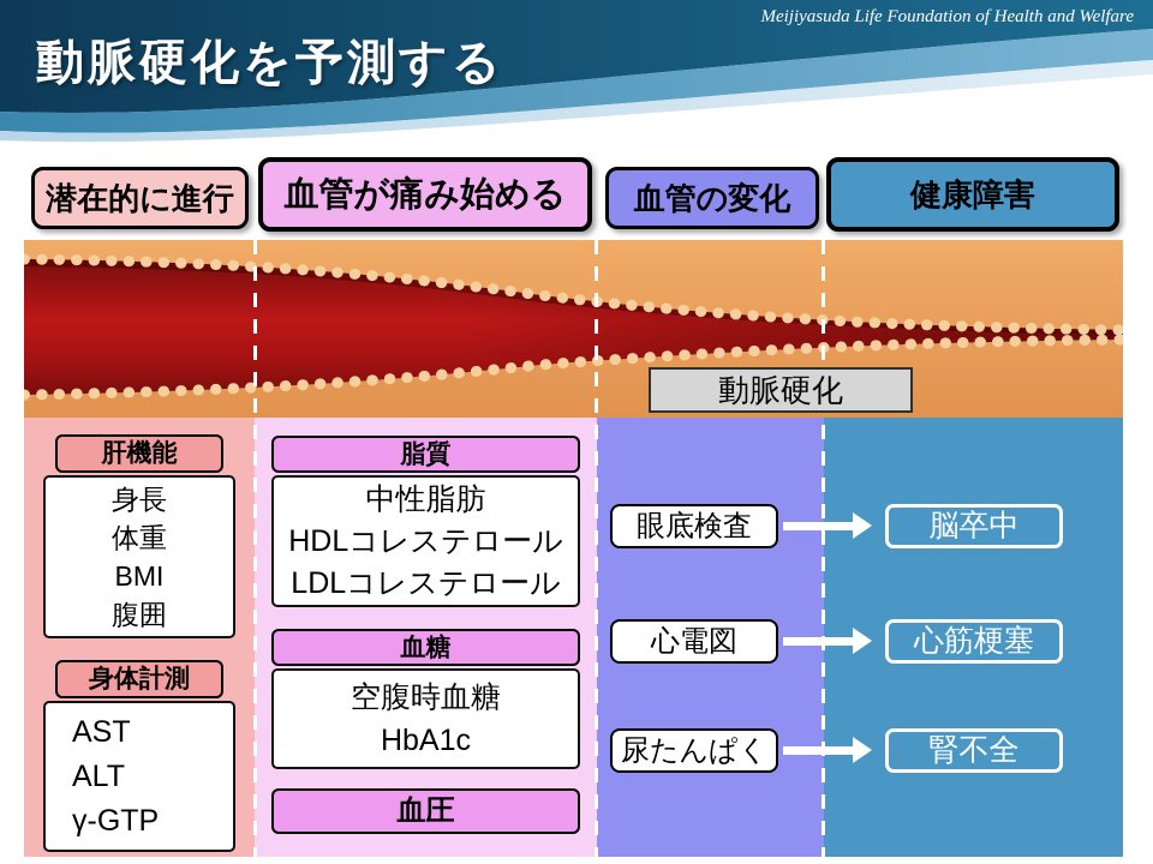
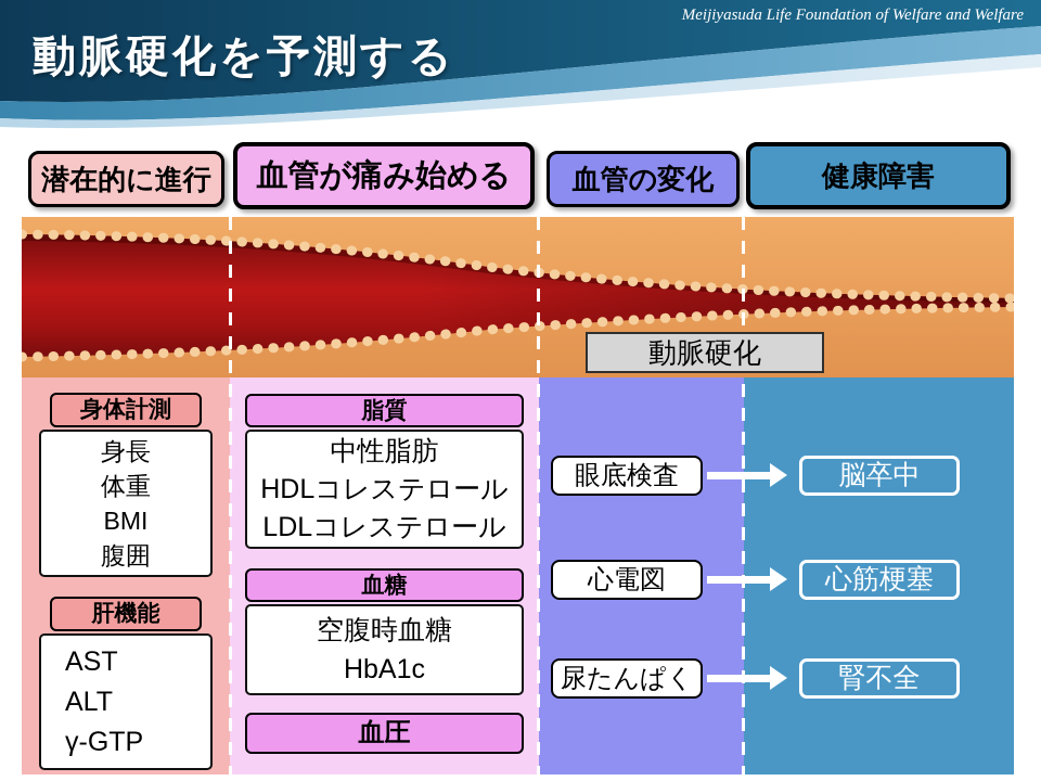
- Meijiyasuda Life Foundation of Health and Welfare
+ Meijiyasuda Life Foundation of Welfare and Welfare
  動脈硬化を予測する
  潜在的に進行
  血管が痛み始める
  血管の変化
  健康障害
  動脈硬化
- 肝機能
+ 身体計測
  身長
  体重
  BMI
  腹囲
- 身体計測
+ 肝機能
  AST
  ALT
  γ-GTP
  脂質
  中性脂肪
  HDLコレステロール
  LDLコレステロール
  血糖
  空腹時血糖
  HbA1c
  血圧
  眼底検査
  心電図
  尿たんぱく
  脳卒中
  心筋梗塞
  腎不全
